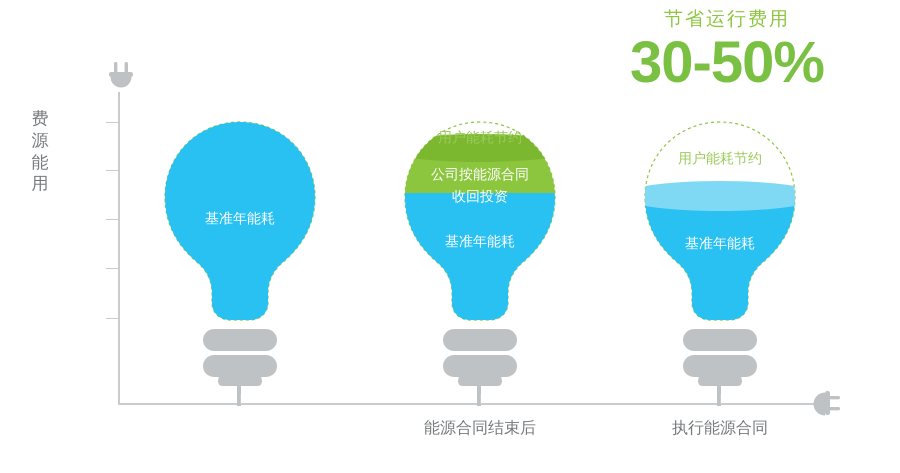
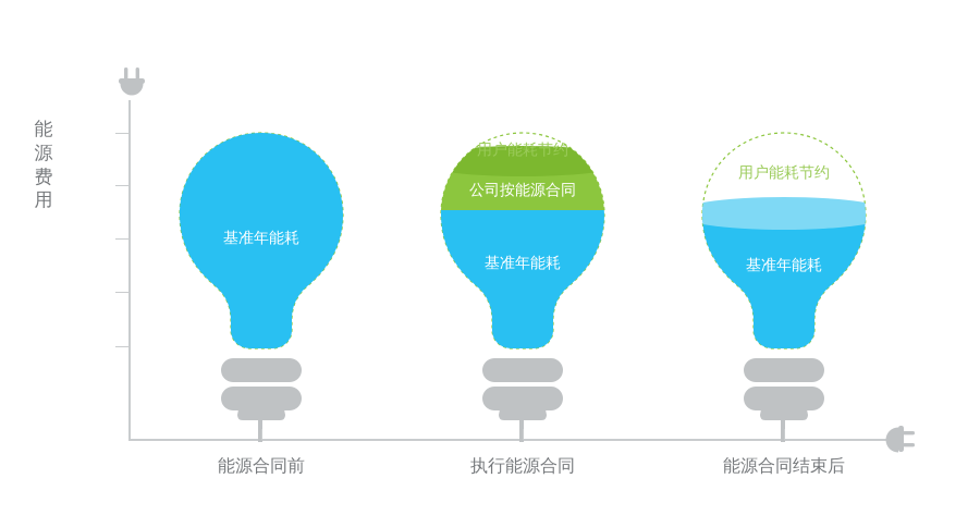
- 节省运行费用
- 30-50%
- 费
+ 能
  源
- 能
+ 费
  用
  基准年能耗
+ 能源合同前
  用户能耗节约
  公司按能源合同
- 收回投资
  基准年能耗
- 能源合同结束后
+ 执行能源合同
  用户能耗节约
  基准年能耗
- 执行能源合同
+ 能源合同结束后
